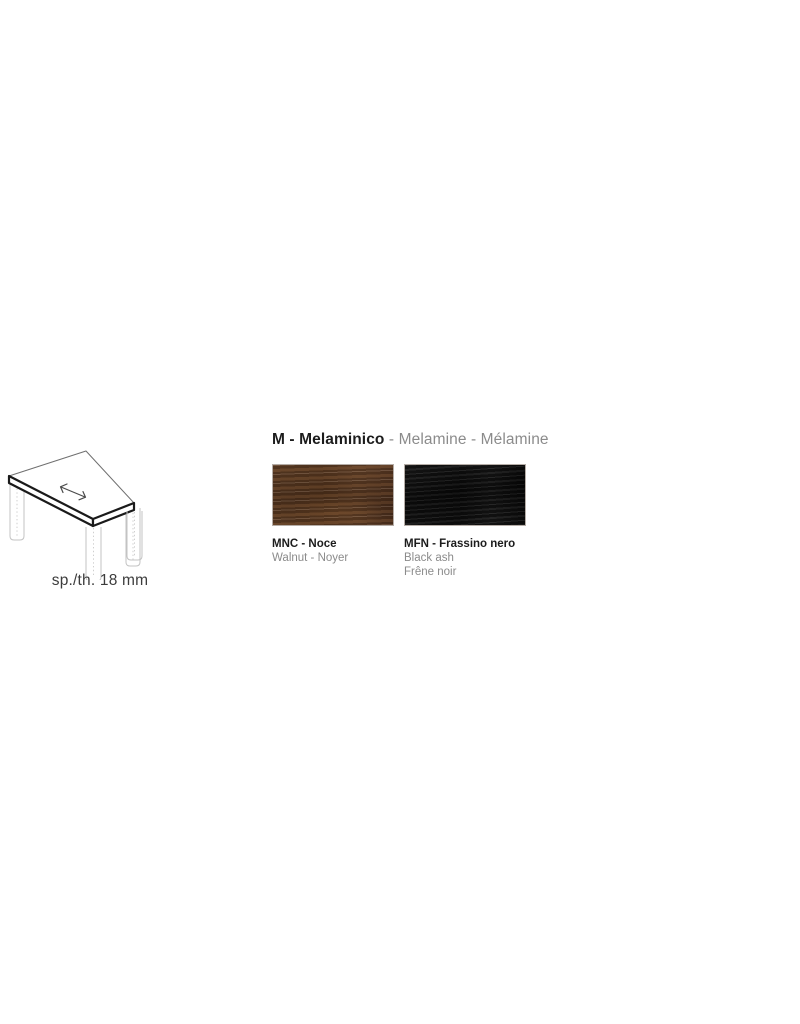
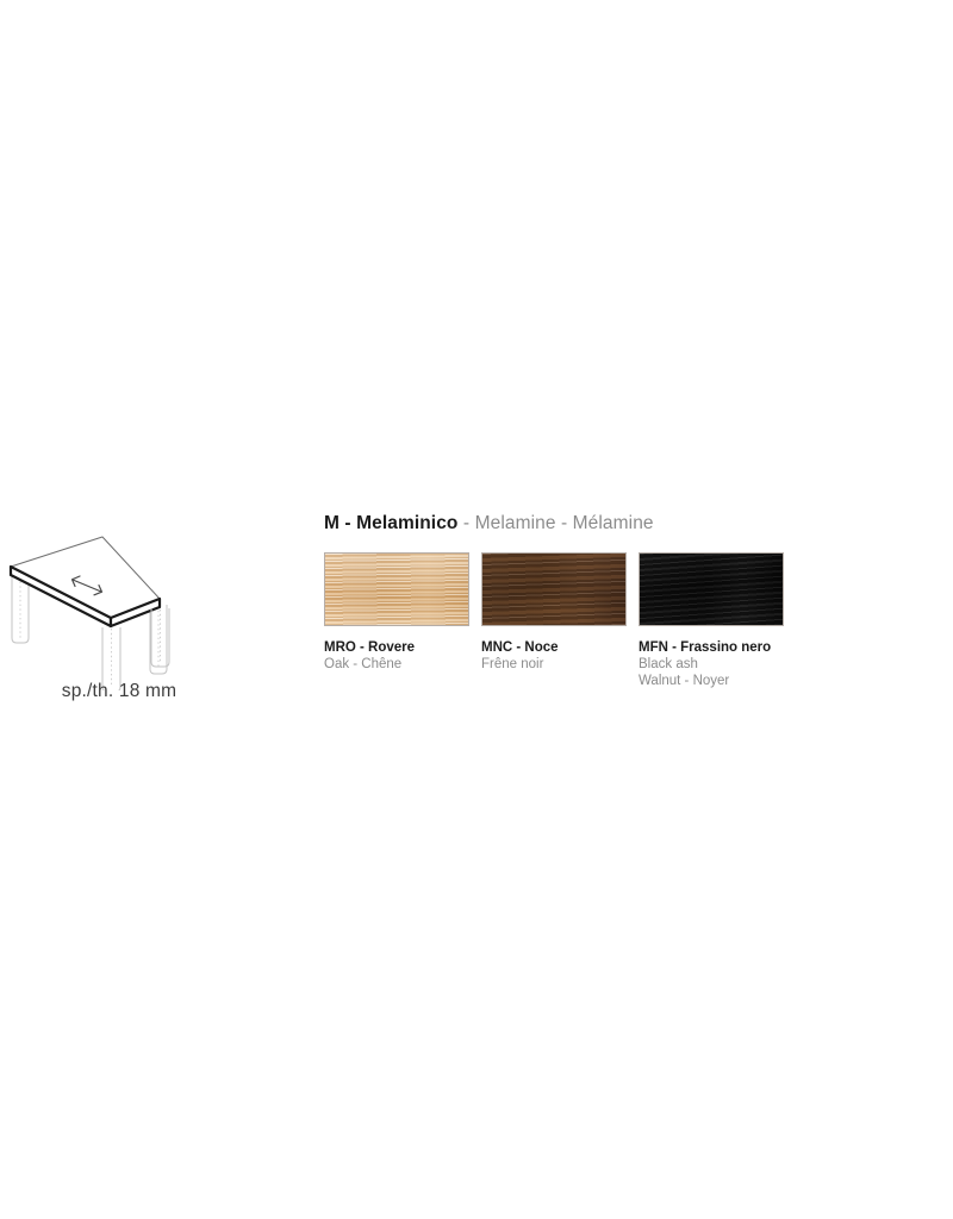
  sp./th. 18 mm
  M - Melaminico - Melamine - Mélamine
+ MRO - Rovere
+ Oak - Chêne
  MNC - Noce
- Walnut - Noyer
+ Frêne noir
  MFN - Frassino nero
  Black ash
- Frêne noir
+ Walnut - Noyer
